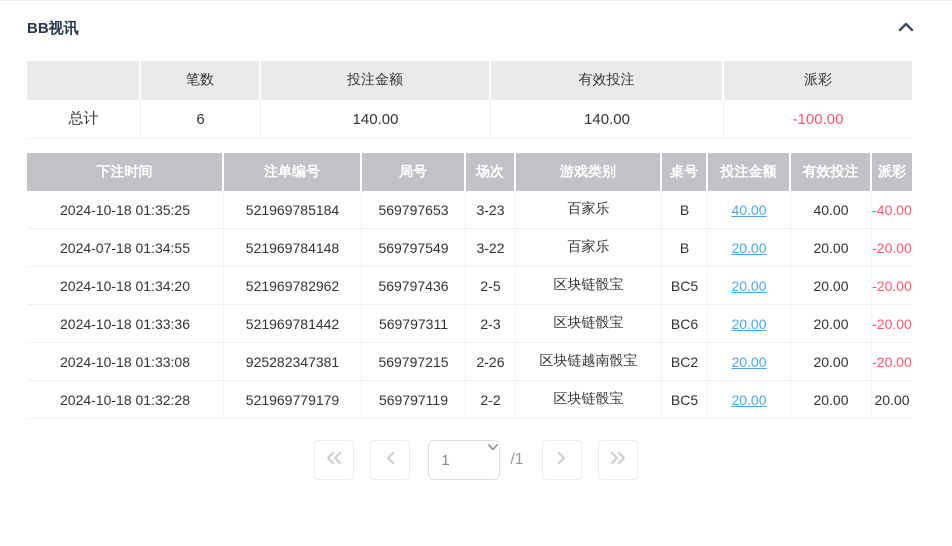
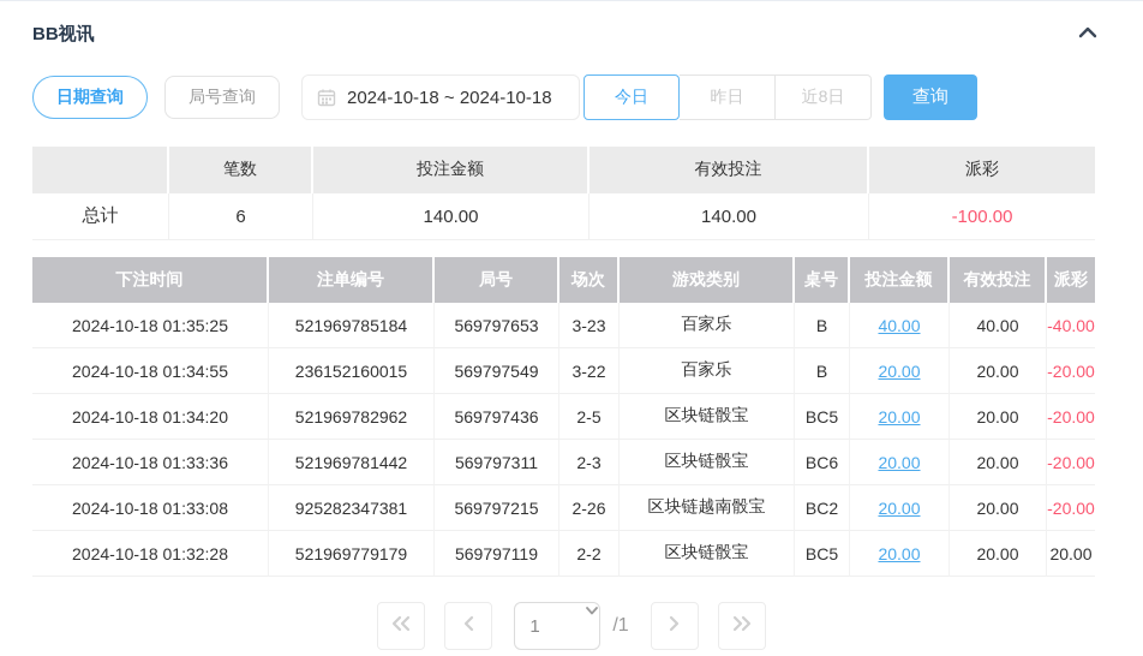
  BB视讯
+ 日期查询
+ 局号查询
+ 2024-10-18 ~ 2024-10-18
+ 今日
+ 昨日
+ 近8日
+ 查询
  笔数
  投注金额
  有效投注
  派彩
  总计
  6
  140.00
  140.00
  -100.00
  下注时间
  注单编号
  局号
  场次
  游戏类别
  桌号
  投注金额
  有效投注
  派彩
  2024-10-18 01:35:25
  521969785184
  569797653
  3-23
  百家乐
  B
  40.00
  40.00
  -40.00
- 2024-07-18 01:34:55
+ 2024-10-18 01:34:55
- 521969784148
+ 236152160015
  569797549
  3-22
  百家乐
  B
  20.00
  20.00
  -20.00
  2024-10-18 01:34:20
  521969782962
  569797436
  2-5
  区块链骰宝
  BC5
  20.00
  20.00
  -20.00
  2024-10-18 01:33:36
  521969781442
  569797311
  2-3
  区块链骰宝
  BC6
  20.00
  20.00
  -20.00
  2024-10-18 01:33:08
  925282347381
  569797215
  2-26
  区块链越南骰宝
  BC2
  20.00
  20.00
  -20.00
  2024-10-18 01:32:28
  521969779179
  569797119
  2-2
  区块链骰宝
  BC5
  20.00
  20.00
  20.00
  1
  /1
